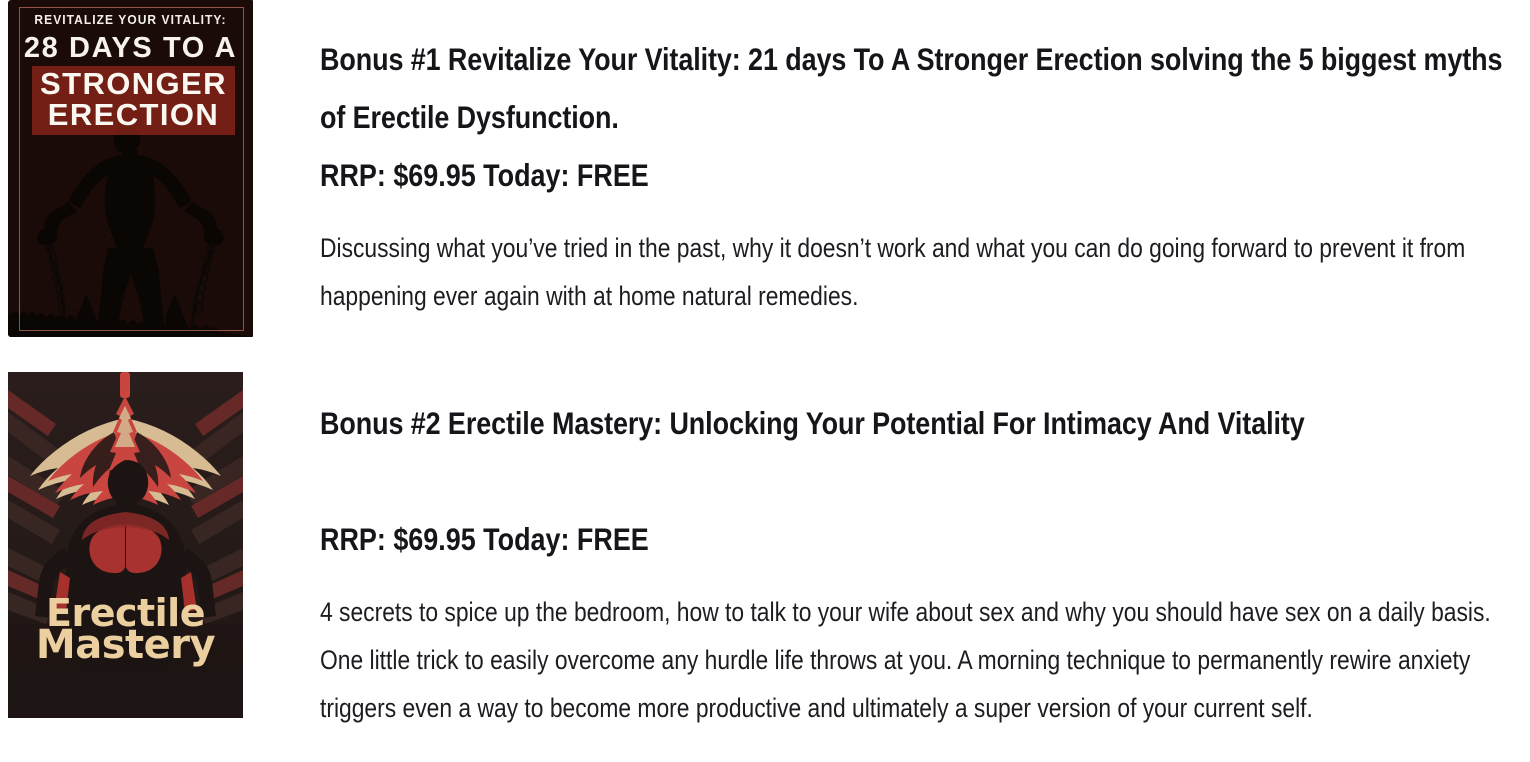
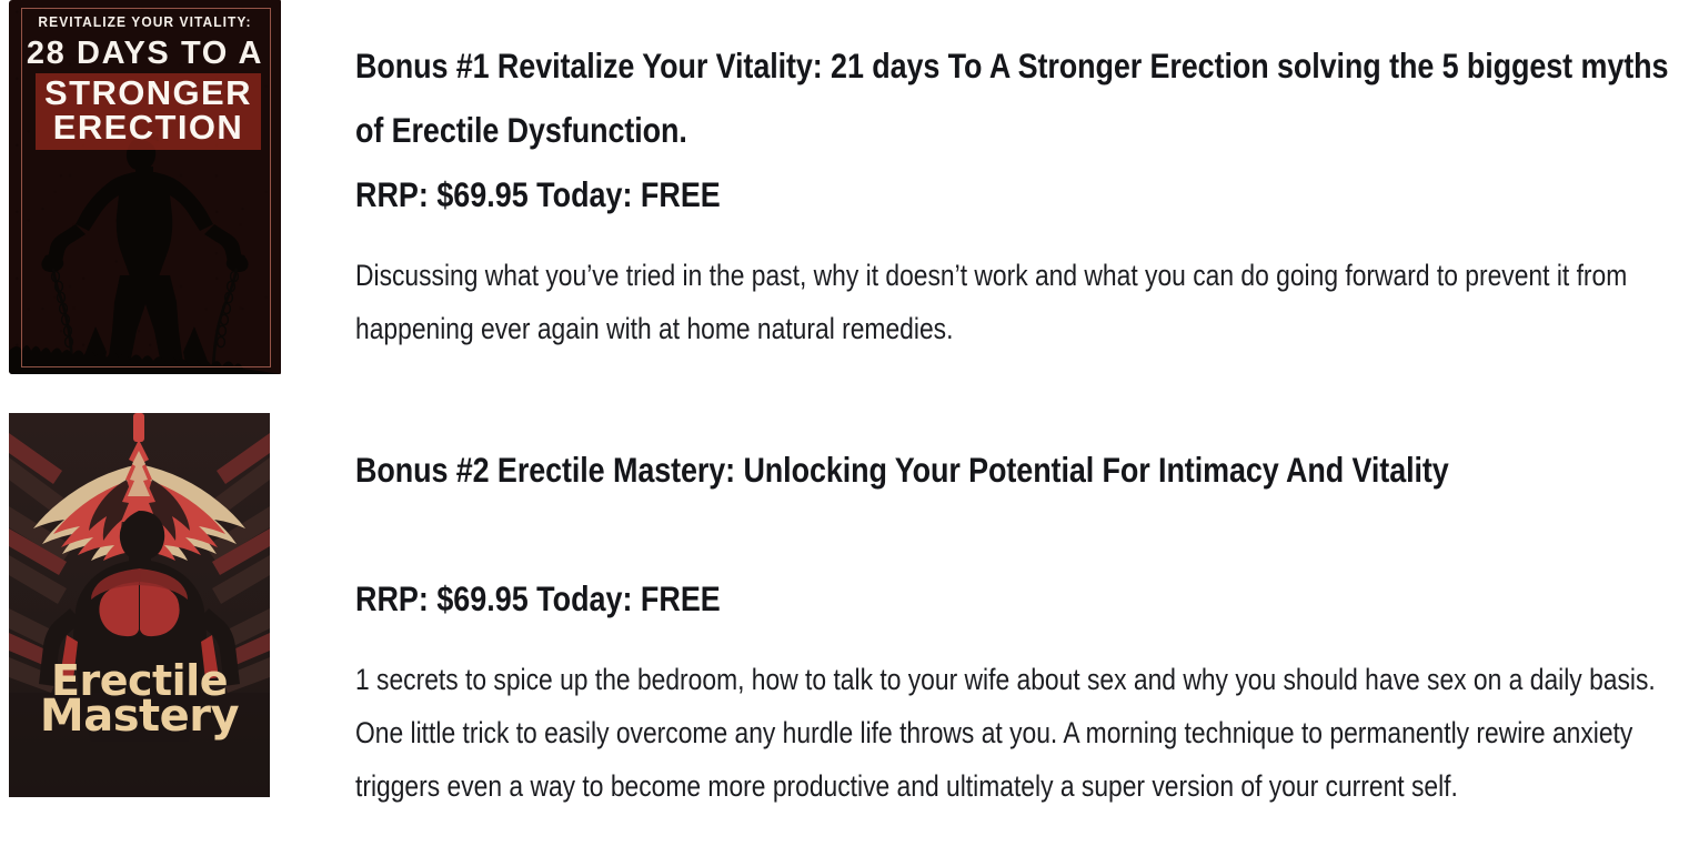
  REVITALIZE YOUR VITALITY:
  28 DAYS TO A
  STRONGER
  ERECTION
  Bonus #1 Revitalize Your Vitality: 21 days To A Stronger Erection solving the 5 biggest myths of Erectile Dysfunction.
  RRP: $69.95 Today: FREE
  Discussing what you’ve tried in the past, why it doesn’t work and what you can do going forward to prevent it from happening ever again with at home natural remedies.
  Erectile
  Mastery
  Bonus #2 Erectile Mastery: Unlocking Your Potential For Intimacy And Vitality
  RRP: $69.95 Today: FREE
- 4 secrets to spice up the bedroom, how to talk to your wife about sex and why you should have sex on a daily basis. One little trick to easily overcome any hurdle life throws at you. A morning technique to permanently rewire anxiety triggers even a way to become more productive and ultimately a super version of your current self.
+ 1 secrets to spice up the bedroom, how to talk to your wife about sex and why you should have sex on a daily basis. One little trick to easily overcome any hurdle life throws at you. A morning technique to permanently rewire anxiety triggers even a way to become more productive and ultimately a super version of your current self.
